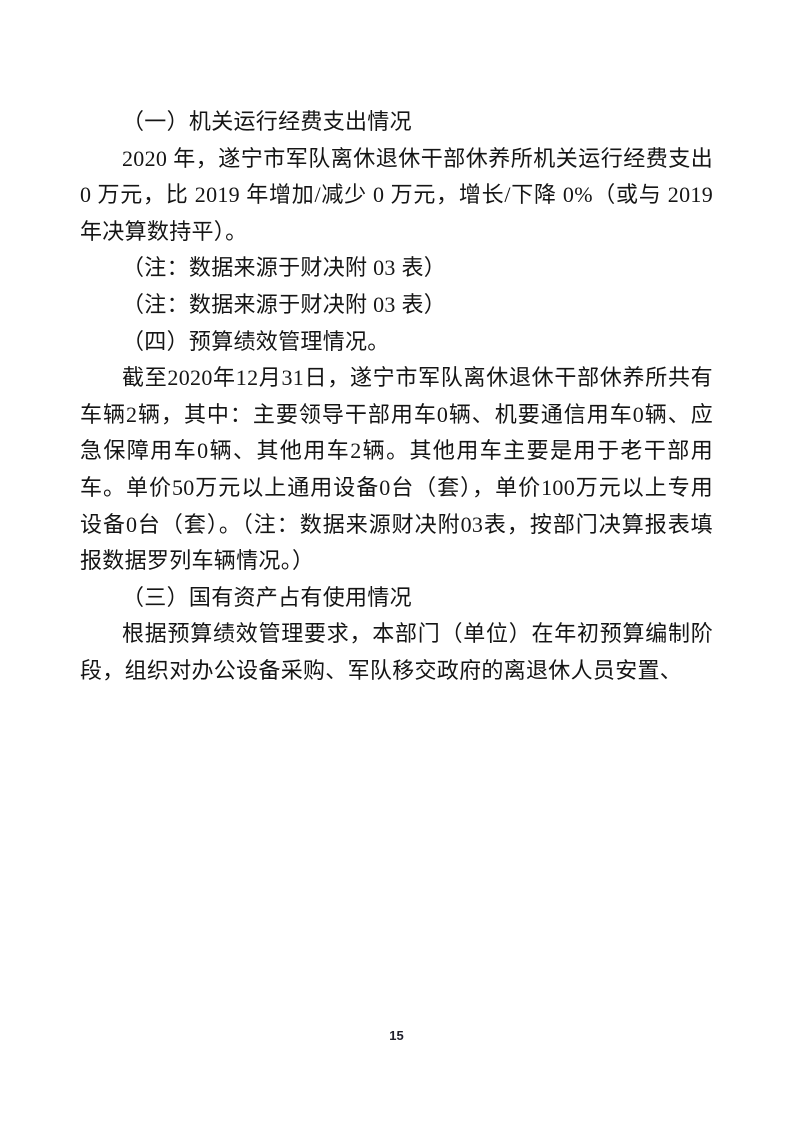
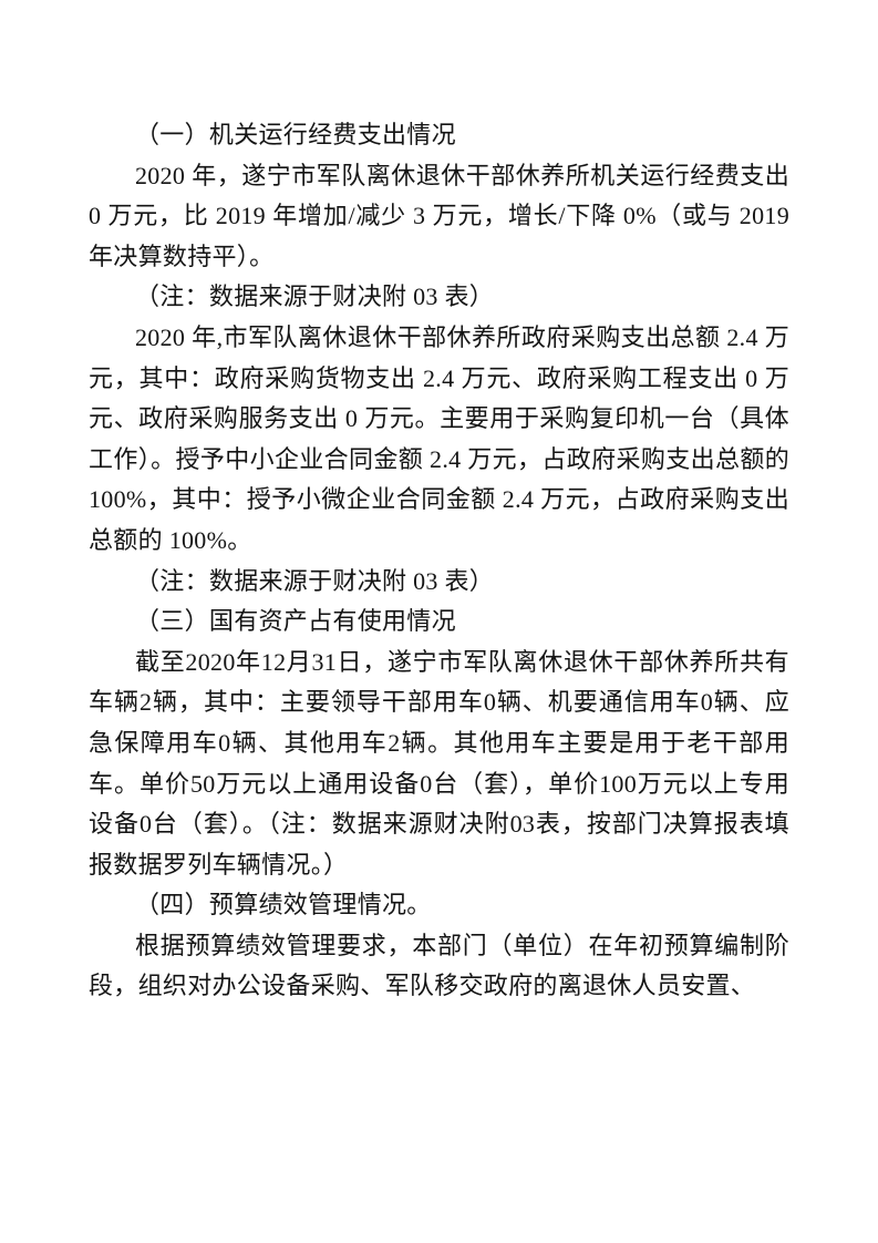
  （一）机关运行经费支出情况
- 2020 年，遂宁市军队离休退休干部休养所机关运行经费支出 0 万元，比 2019 年增加/减少 0 万元，增长/下降 0%（或与 2019 年决算数持平）。
+ 2020 年，遂宁市军队离休退休干部休养所机关运行经费支出 0 万元，比 2019 年增加/减少 3 万元，增长/下降 0%（或与 2019 年决算数持平）。
  （注：数据来源于财决附 03 表）
+ 2020 年,市军队离休退休干部休养所政府采购支出总额 2.4 万元，其中：政府采购货物支出 2.4 万元、政府采购工程支出 0 万元、政府采购服务支出 0 万元。主要用于采购复印机一台（具体工作）。授予中小企业合同金额 2.4 万元，占政府采购支出总额的 100%，其中：授予小微企业合同金额 2.4 万元，占政府采购支出总额的 100%。
  （注：数据来源于财决附 03 表）
- （四）预算绩效管理情况。
+ （三）国有资产占有使用情况
  截至2020年12月31日，遂宁市军队离休退休干部休养所共有车辆2辆，其中：主要领导干部用车0辆、机要通信用车0辆、应急保障用车0辆、其他用车2辆。其他用车主要是用于老干部用车。单价50万元以上通用设备0台（套），单价100万元以上专用设备0台（套）。（注：数据来源财决附03表，按部门决算报表填报数据罗列车辆情况。）
- （三）国有资产占有使用情况
+ （四）预算绩效管理情况。
  根据预算绩效管理要求，本部门（单位）在年初预算编制阶段，组织对办公设备采购、军队移交政府的离退休人员安置、
- 15
